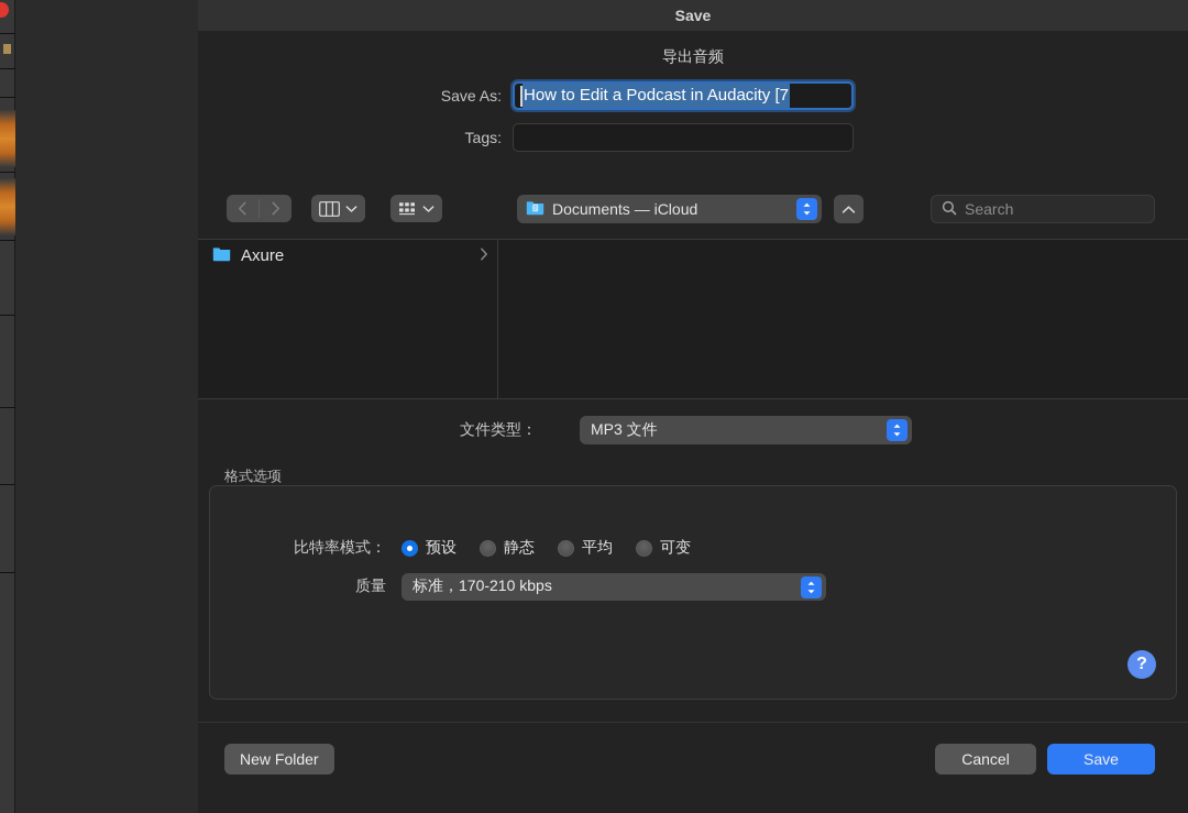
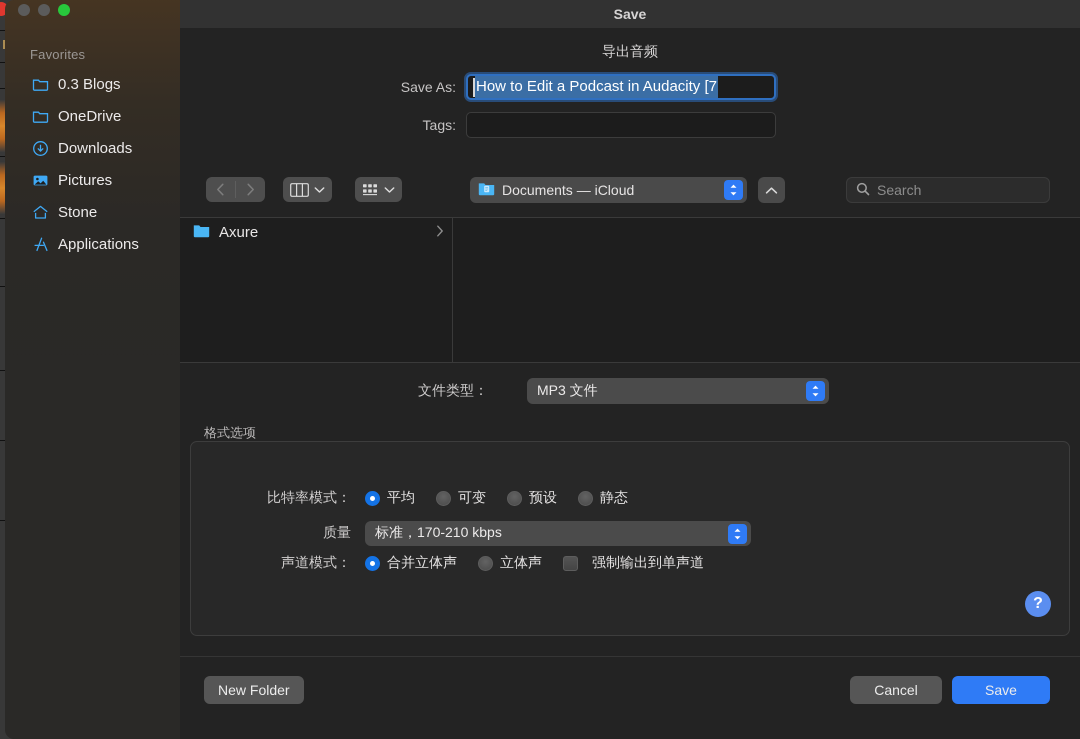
+ Favorites
+ 0.3 Blogs
+ OneDrive
+ Downloads
+ Pictures
+ Stone
+ Applications
  Save
  导出音频
  Save As:
  How to Edit a Podcast in Audacity [7
  Tags:
  Documents — iCloud
  Search
  Axure
  文件类型：
  MP3 文件
  格式选项
  比特率模式：
- 预设
+ 平均
- 静态
+ 可变
- 平均
+ 预设
- 可变
+ 静态
  质量
  标准，170-210 kbps
+ 声道模式：
+ 合并立体声
+ 立体声
+ 强制输出到单声道
  ?
  New Folder
  Cancel
  Save
